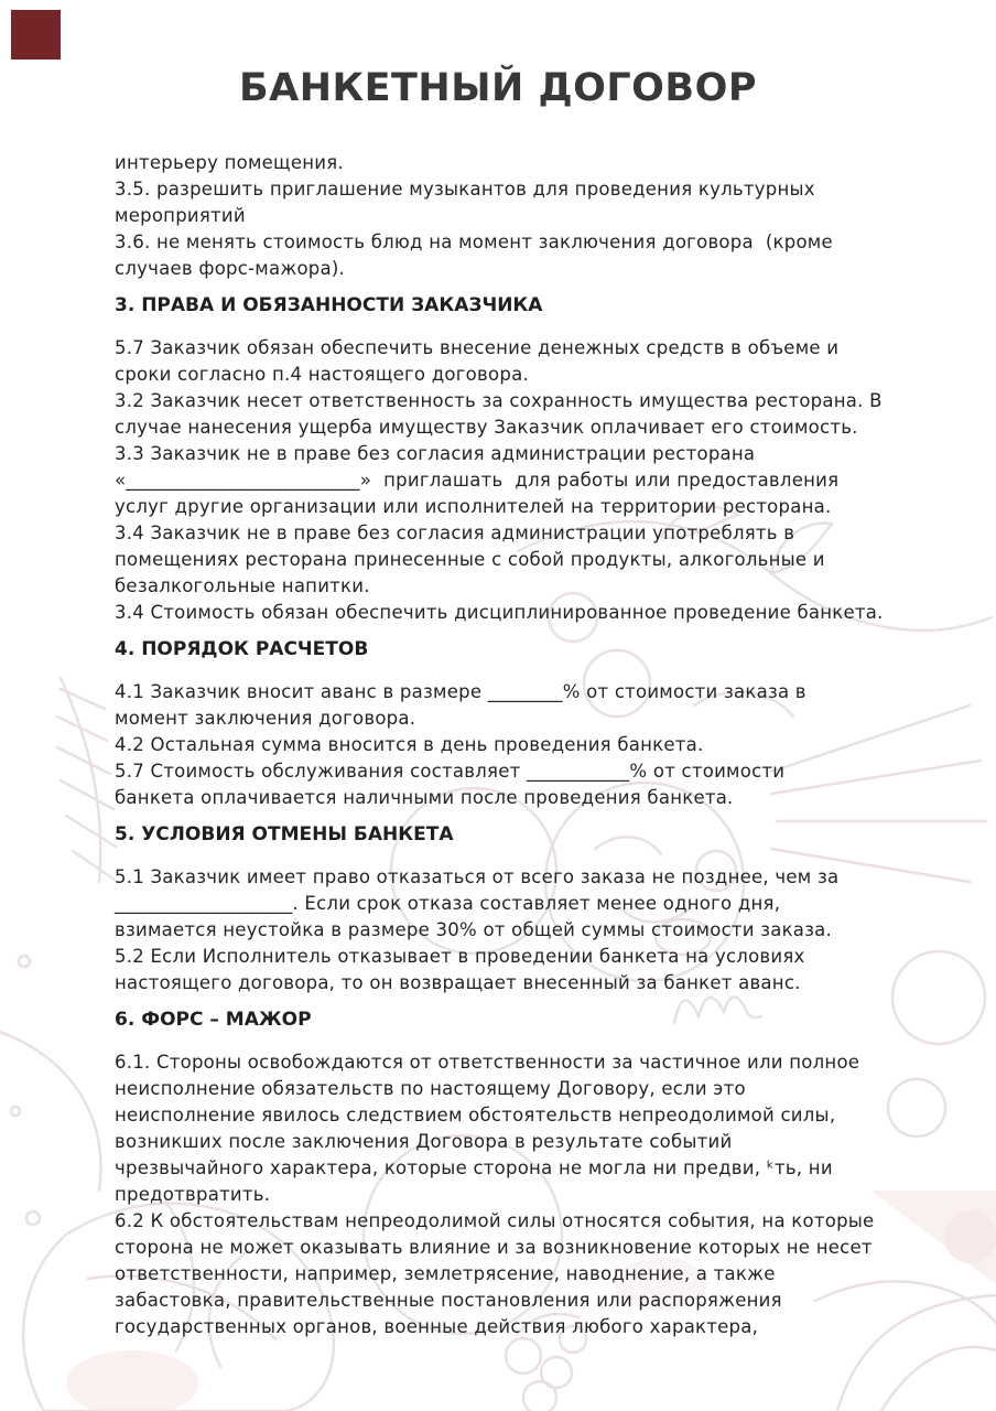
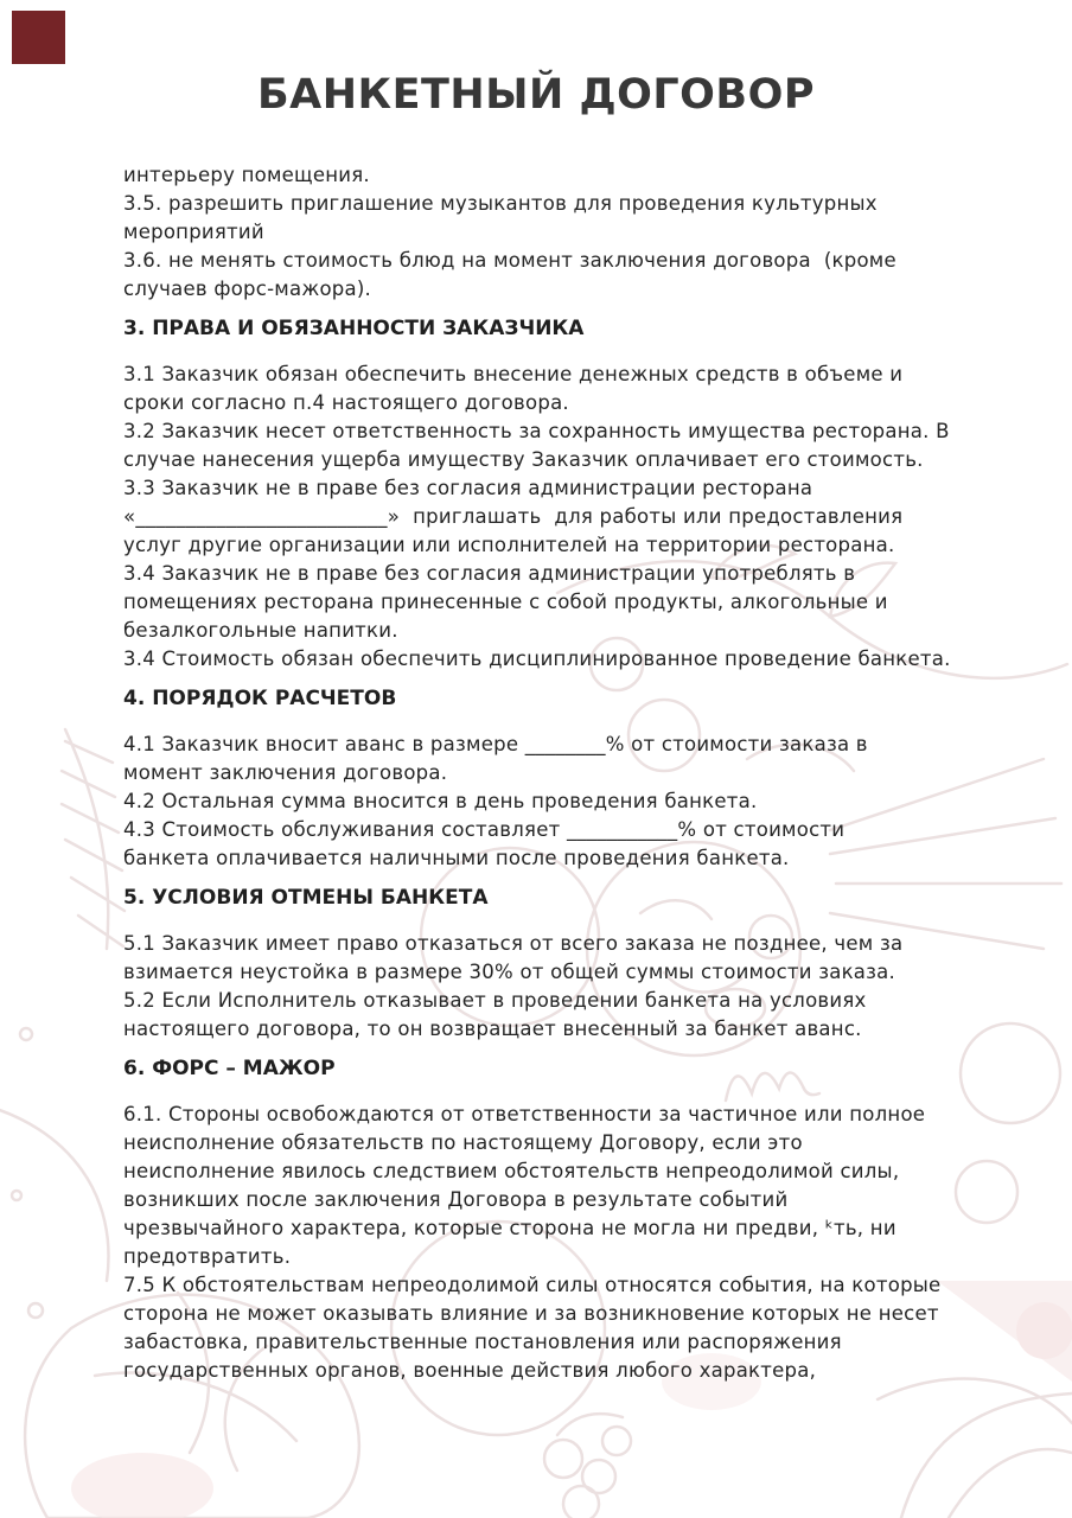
  БАНКЕТНЫЙ ДОГОВОР
  интерьеру помещения.
  3.5. разрешить приглашение музыкантов для проведения культурных
  мероприятий
  3.6. не менять стоимость блюд на момент заключения договора (кроме
  случаев форс-мажора).
  3. ПРАВА И ОБЯЗАННОСТИ ЗАКАЗЧИКА
- 5.7 Заказчик обязан обеспечить внесение денежных средств в объеме и
+ 3.1 Заказчик обязан обеспечить внесение денежных средств в объеме и
  сроки согласно п.4 настоящего договора.
  3.2 Заказчик несет ответственность за сохранность имущества ресторана. В
  случае нанесения ущерба имуществу Заказчик оплачивает его стоимость.
  3.3 Заказчик не в праве без согласия администрации ресторана
  «_________________________» приглашать для работы или предоставления
  услуг другие организации или исполнителей на территории ресторана.
  3.4 Заказчик не в праве без согласия администрации употреблять в
  помещениях ресторана принесенные с собой продукты, алкогольные и
  безалкогольные напитки.
  3.4 Стоимость обязан обеспечить дисциплинированное проведение банкета.
  4. ПОРЯДОК РАСЧЕТОВ
  4.1 Заказчик вносит аванс в размере ________% от стоимости заказа в
  момент заключения договора.
  4.2 Остальная сумма вносится в день проведения банкета.
- 5.7 Стоимость обслуживания составляет ___________% от стоимости
+ 4.3 Стоимость обслуживания составляет ___________% от стоимости
  банкета оплачивается наличными после проведения банкета.
  5. УСЛОВИЯ ОТМЕНЫ БАНКЕТА
  5.1 Заказчик имеет право отказаться от всего заказа не позднее, чем за
- ___________________. Если срок отказа составляет менее одного дня,
  взимается неустойка в размере 30% от общей суммы стоимости заказа.
  5.2 Если Исполнитель отказывает в проведении банкета на условиях
  настоящего договора, то он возвращает внесенный за банкет аванс.
  6. ФОРС – МАЖОР
  6.1. Стороны освобождаются от ответственности за частичное или полное
  неисполнение обязательств по настоящему Договору, если это
  неисполнение явилось следствием обстоятельств непреодолимой силы,
  возникших после заключения Договора в результате событий
  чрезвычайного характера, которые сторона не могла ни предви, ᵏть, ни
  предотвратить.
- 6.2 К обстоятельствам непреодолимой силы относятся события, на которые
+ 7.5 К обстоятельствам непреодолимой силы относятся события, на которые
  сторона не может оказывать влияние и за возникновение которых не несет
- ответственности, например, землетрясение, наводнение, а также
  забастовка, правительственные постановления или распоряжения
  государственных органов, военные действия любого характера,
